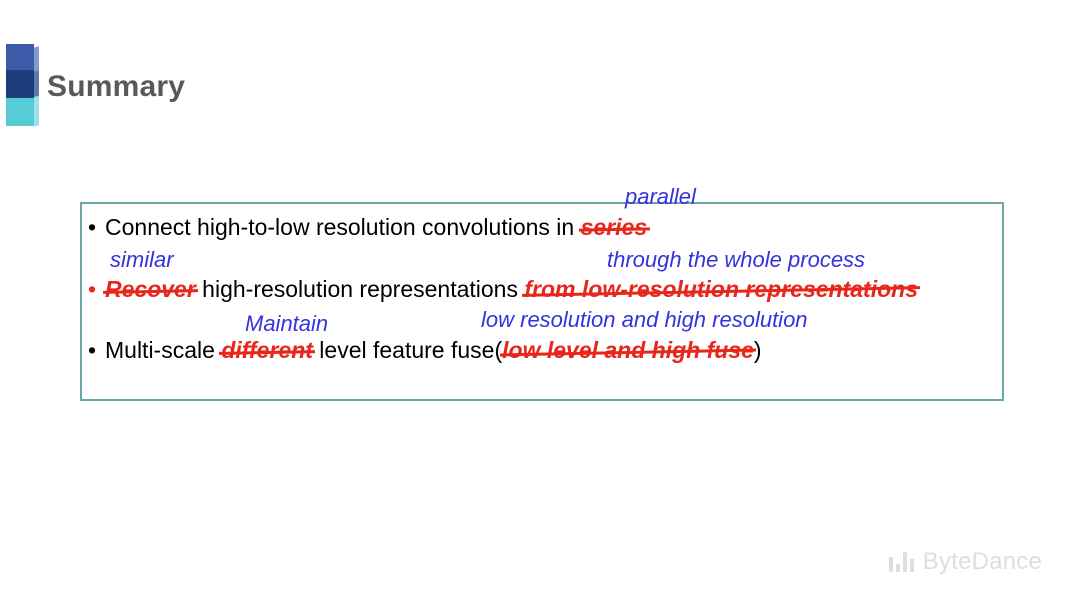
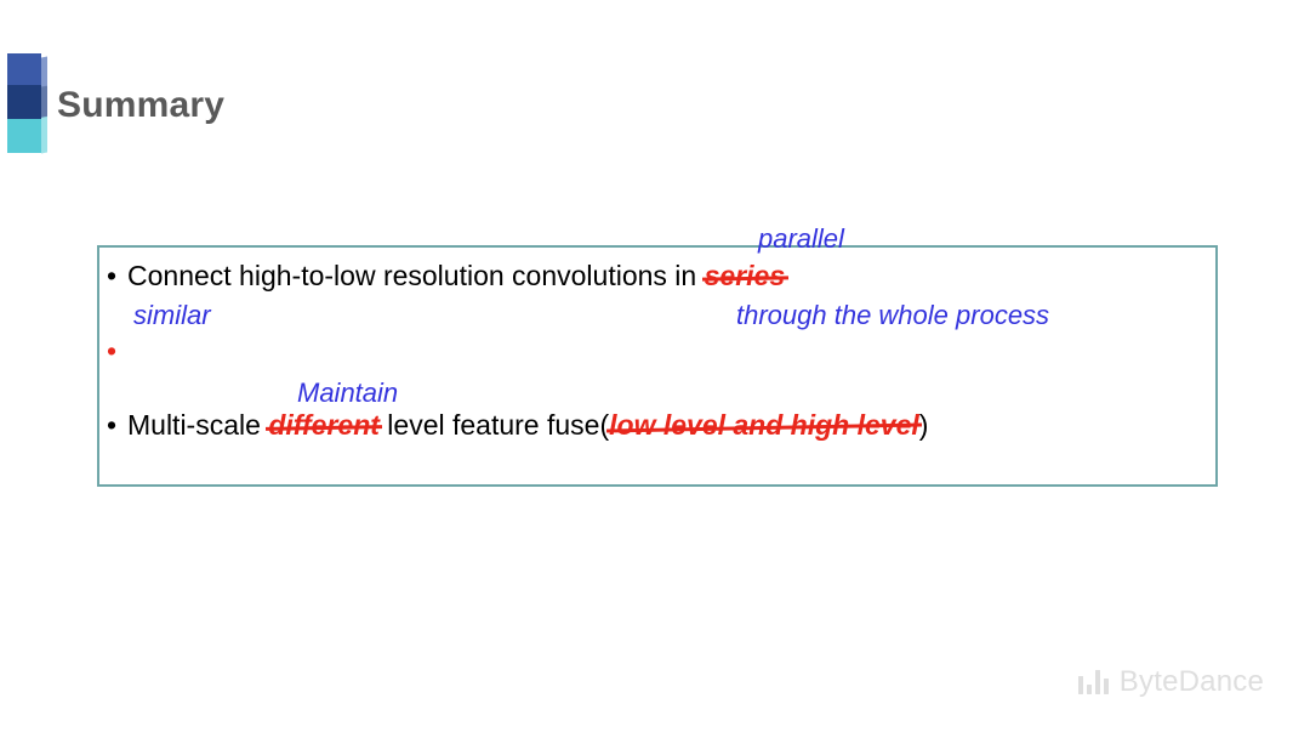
  Summary
  •
  Connect high-to-low resolution convolutions in series
  parallel
  similar
  through the whole process
  •
- Recover high-resolution representations from low-resolution representations
  Maintain
- low resolution and high resolution
  •
- Multi-scale different level feature fuse(low level and high fuse)
+ Multi-scale different level feature fuse(low level and high level)
  ByteDance
